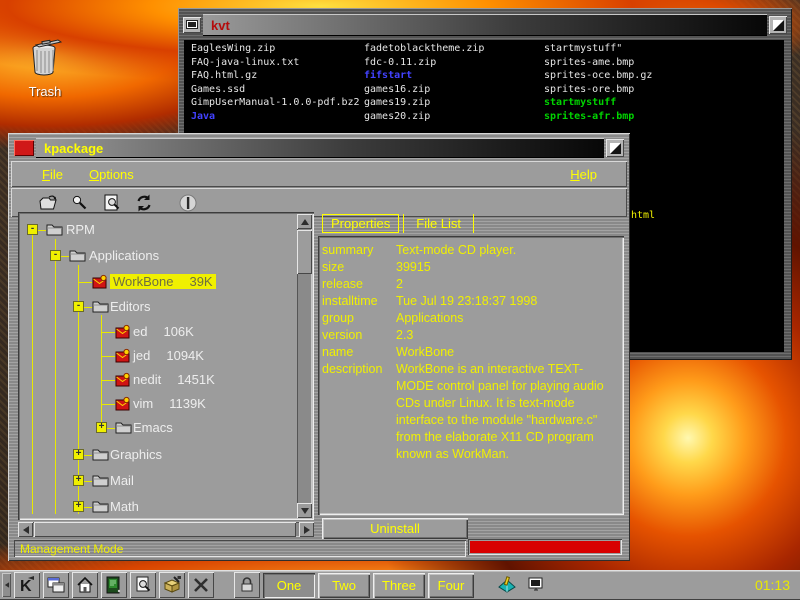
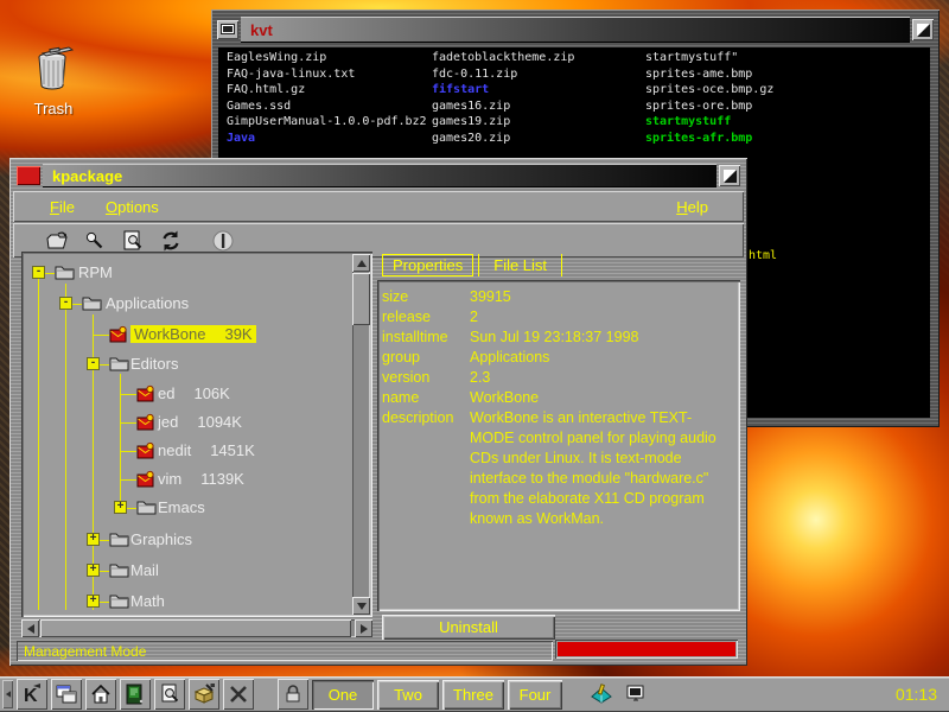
  Trash
  kvt
  EaglesWing.zip
  fadetoblacktheme.zip
  startmystuff"
  FAQ-java-linux.txt
  fdc-0.11.zip
  sprites-ame.bmp
  FAQ.html.gz
  fifstart
  sprites-oce.bmp.gz
  Games.ssd
  games16.zip
  sprites-ore.bmp
  GimpUserManual-1.0.0-pdf.bz2
  games19.zip
  startmystuff
  Java
  games20.zip
  sprites-afr.bmp
  html
  kpackage
  File
  Options
  Help
  -
  RPM
  -
  Applications
  WorkBone
  39K
  -
  Editors
  ed
  106K
  jed
  1094K
  nedit
  1451K
  vim
  1139K
  +
  Emacs
  +
  Graphics
  +
  Mail
  +
  Math
  Properties
  File List
- summary
- Text-mode CD player.
  size
  39915
  release
  2
  installtime
- Tue Jul 19 23:18:37 1998
+ Sun Jul 19 23:18:37 1998
  group
  Applications
  version
  2.3
  name
  WorkBone
  description
  WorkBone is an interactive TEXT-MODE control panel for playing audio CDs under Linux. It is text-mode interface to the module "hardware.c" from the elaborate X11 CD program known as WorkMan.
  Uninstall
  Management Mode
  K
  One
  Two
  Three
  Four
  01:13
